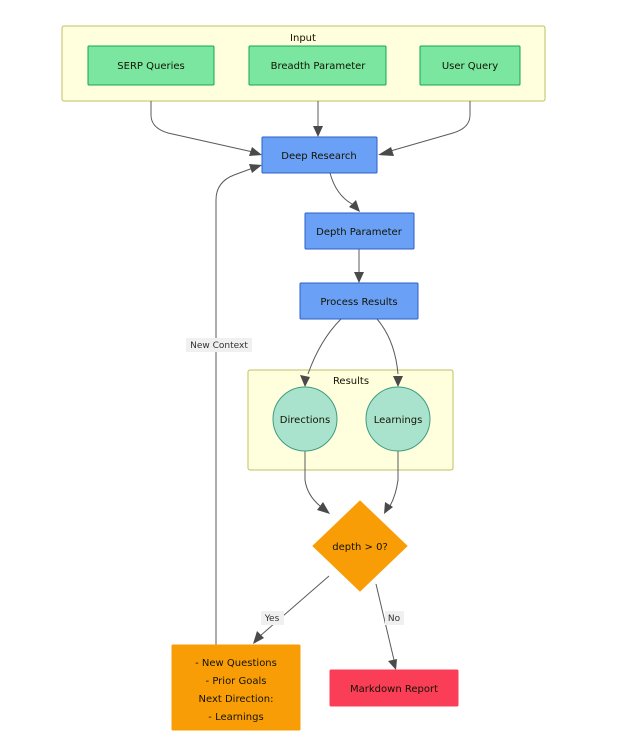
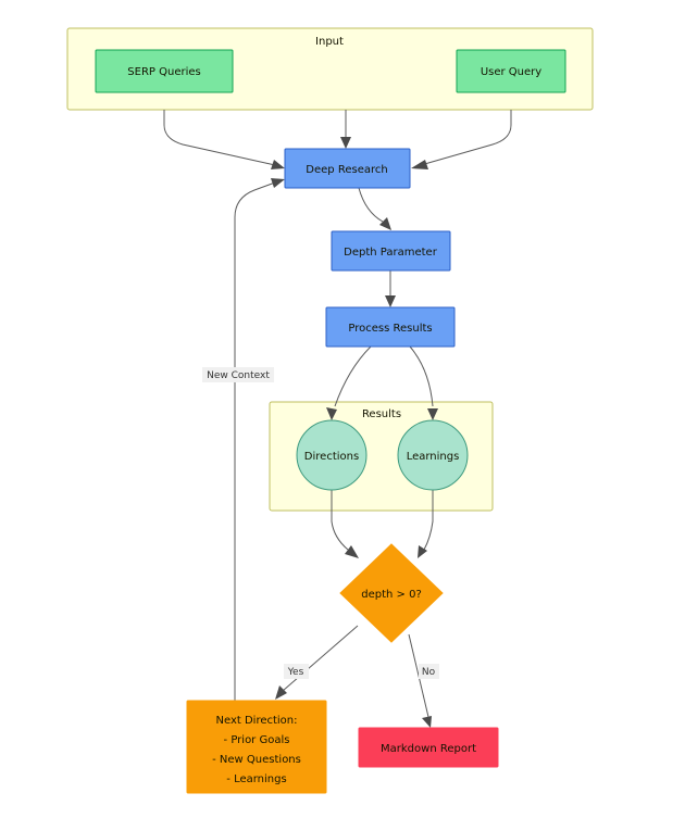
  Input
  Results
  New Context
  Yes
  No
  SERP Queries
- Breadth Parameter
  User Query
  Deep Research
  Depth Parameter
  Process Results
  Directions
  Learnings
  depth > 0?
- - New Questions
+ Next Direction:
  - Prior Goals
- Next Direction:
+ - New Questions
  - Learnings
  Markdown Report
